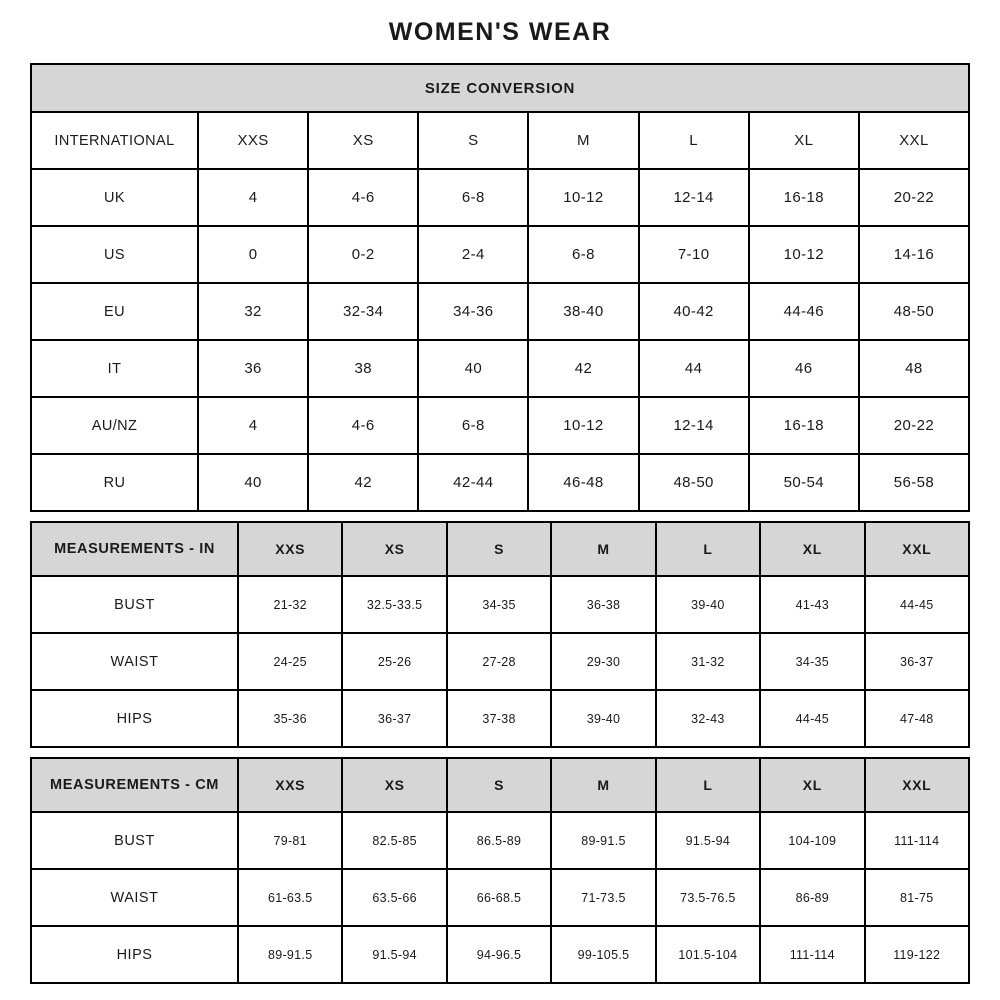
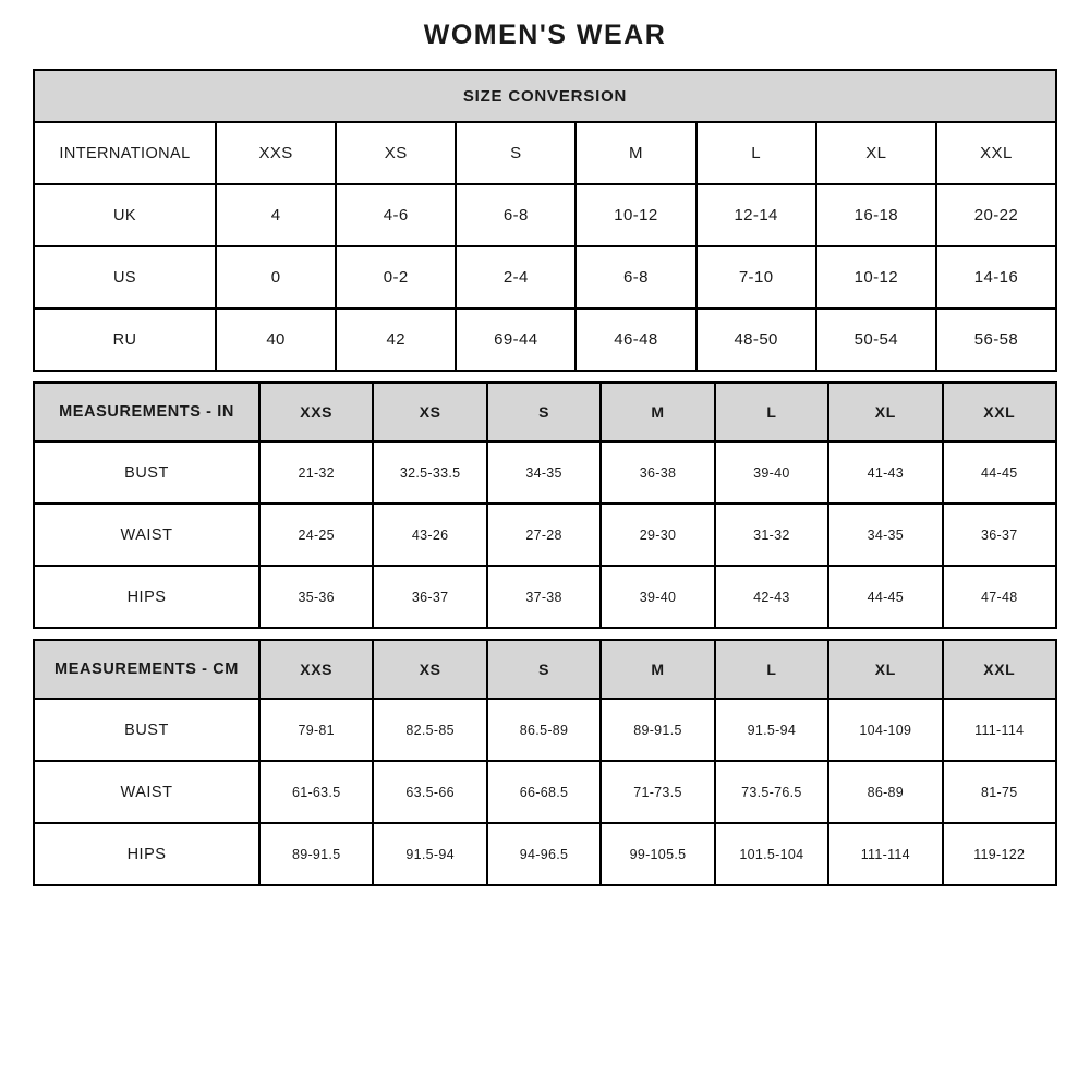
  WOMEN'S WEAR
  SIZE CONVERSION
  INTERNATIONAL	XXS	XS	S	M	L	XL	XXL
  UK	4	4-6	6-8	10-12	12-14	16-18	20-22
  US	0	0-2	2-4	6-8	7-10	10-12	14-16
- EU	32	32-34	34-36	38-40	40-42	44-46	48-50
- IT	36	38	40	42	44	46	48
- AU/NZ	4	4-6	6-8	10-12	12-14	16-18	20-22
- RU	40	42	42-44	46-48	48-50	50-54	56-58
+ RU	40	42	69-44	46-48	48-50	50-54	56-58
  MEASUREMENTS - IN	XXS	XS	S	M	L	XL	XXL
  BUST	21-32	32.5-33.5	34-35	36-38	39-40	41-43	44-45
- WAIST	24-25	25-26	27-28	29-30	31-32	34-35	36-37
+ WAIST	24-25	43-26	27-28	29-30	31-32	34-35	36-37
- HIPS	35-36	36-37	37-38	39-40	32-43	44-45	47-48
+ HIPS	35-36	36-37	37-38	39-40	42-43	44-45	47-48
  MEASUREMENTS - CM	XXS	XS	S	M	L	XL	XXL
  BUST	79-81	82.5-85	86.5-89	89-91.5	91.5-94	104-109	111-114
  WAIST	61-63.5	63.5-66	66-68.5	71-73.5	73.5-76.5	86-89	81-75
  HIPS	89-91.5	91.5-94	94-96.5	99-105.5	101.5-104	111-114	119-122
